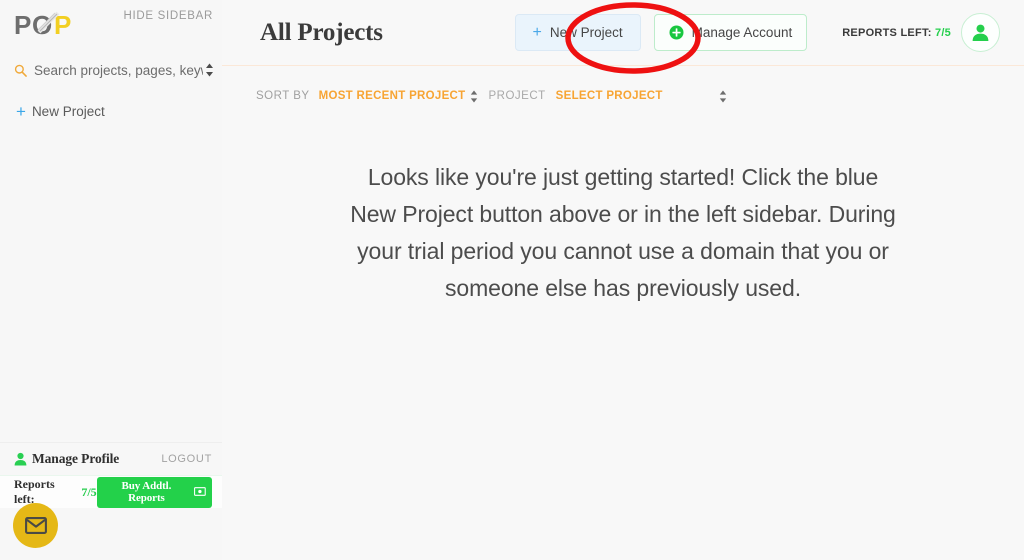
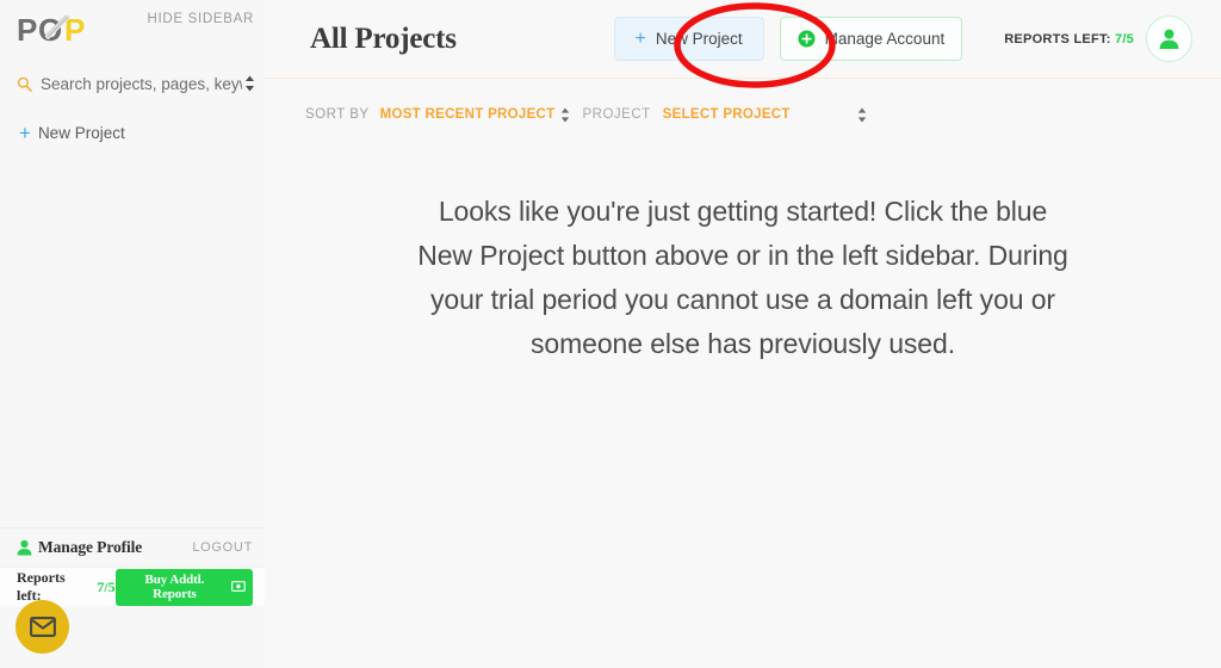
  P
  O
  P
  HIDE SIDEBAR
  Search projects, pages, key
  +
  New Project
  Manage Profile
  LOGOUT
  Reports left:
  7/5
  Buy Addtl. Reports
  All Projects
  +
  New Project
  anage Account
  REPORTS LEFT: 7/5
  SORT BY
  MOST RECENT PROJECT
  PROJECT
  SELECT PROJECT
- Looks like you're just getting started! Click the blue New Project button above or in the left sidebar. During your trial period you cannot use a domain that you or someone else has previously used.
+ Looks like you're just getting started! Click the blue New Project button above or in the left sidebar. During your trial period you cannot use a domain left you or someone else has previously used.
